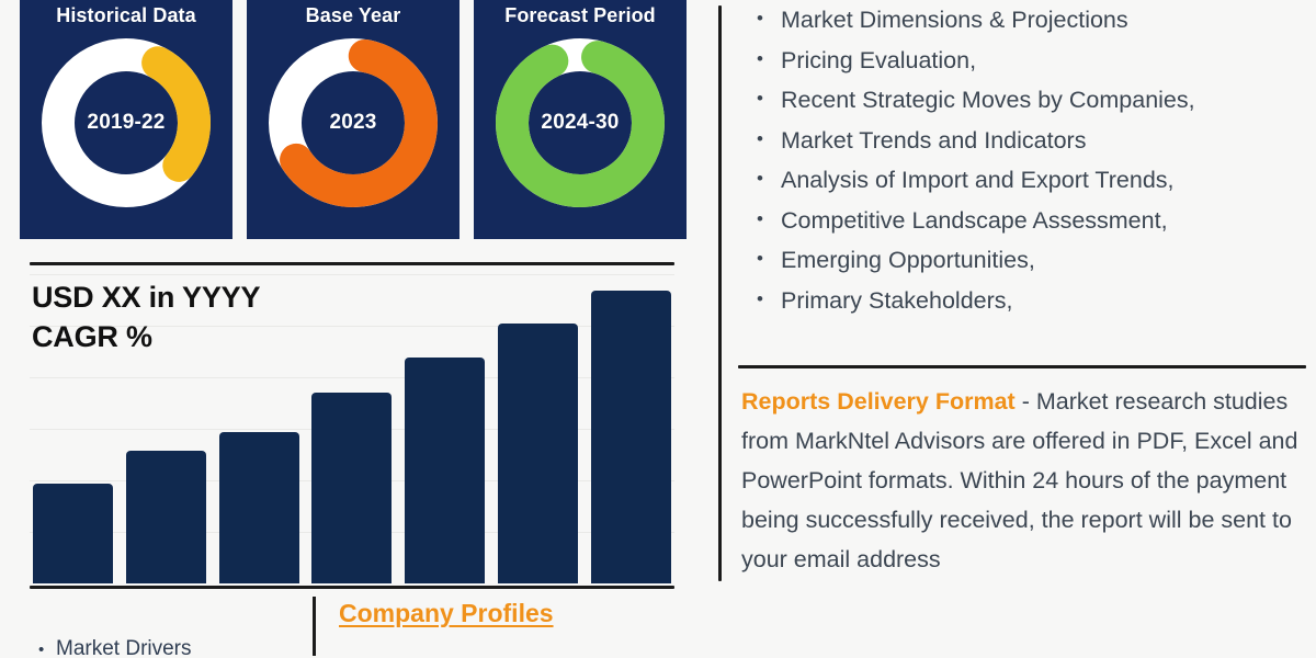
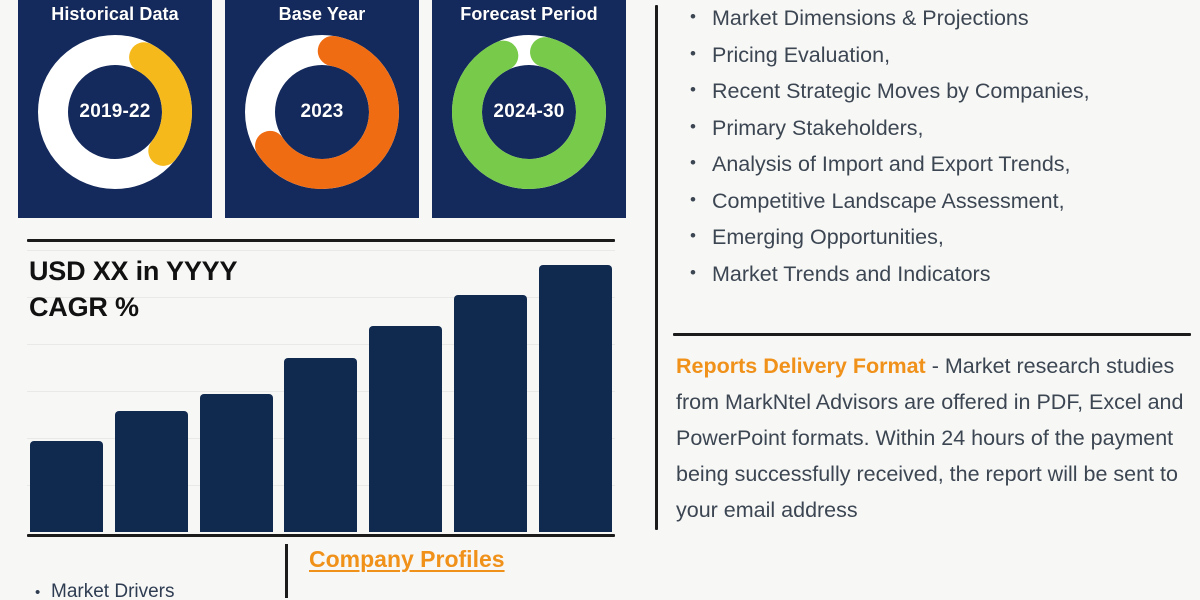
  Historical Data
  2019-22
  Base Year
  2023
  Forecast Period
  2024-30
  USD XX in YYYY
  CAGR %
  Company Profiles
  Market Drivers
  Market Dimensions & Projections
  Pricing Evaluation,
  Recent Strategic Moves by Companies,
- Market Trends and Indicators
+ Primary Stakeholders,
  Analysis of Import and Export Trends,
  Competitive Landscape Assessment,
  Emerging Opportunities,
- Primary Stakeholders,
+ Market Trends and Indicators
  Reports Delivery Format - Market research studies from MarkNtel Advisors are offered in PDF, Excel and PowerPoint formats. Within 24 hours of the payment being successfully received, the report will be sent to your email address
